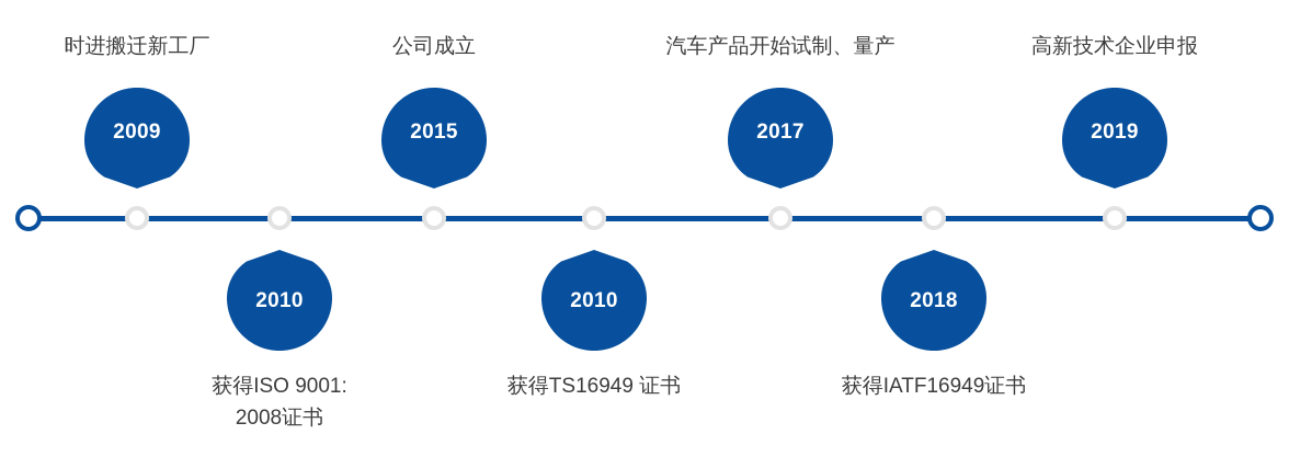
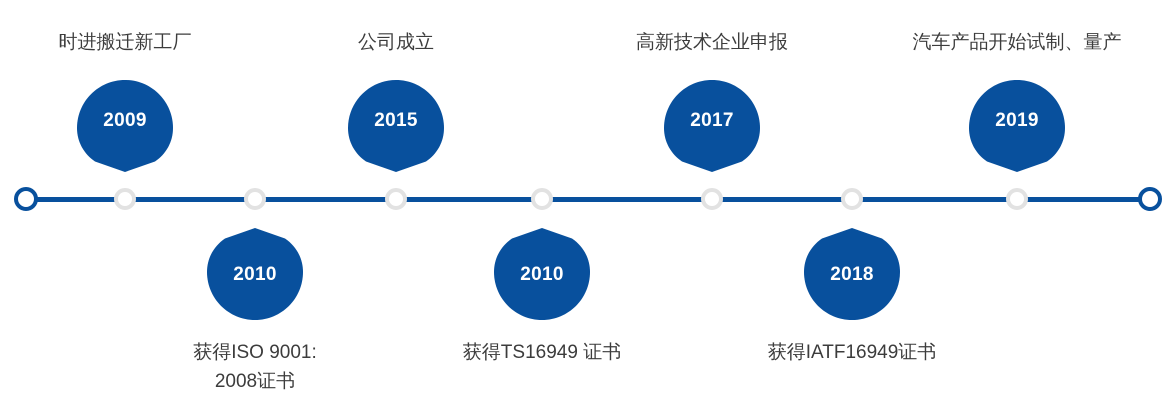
  2009
  时进搬迁新工厂
  2010
  获得ISO 9001:
  2008证书
  2015
  公司成立
  2010
  获得TS16949 证书
  2017
- 汽车产品开始试制、量产
+ 高新技术企业申报
  2018
  获得IATF16949证书
  2019
- 高新技术企业申报
+ 汽车产品开始试制、量产
